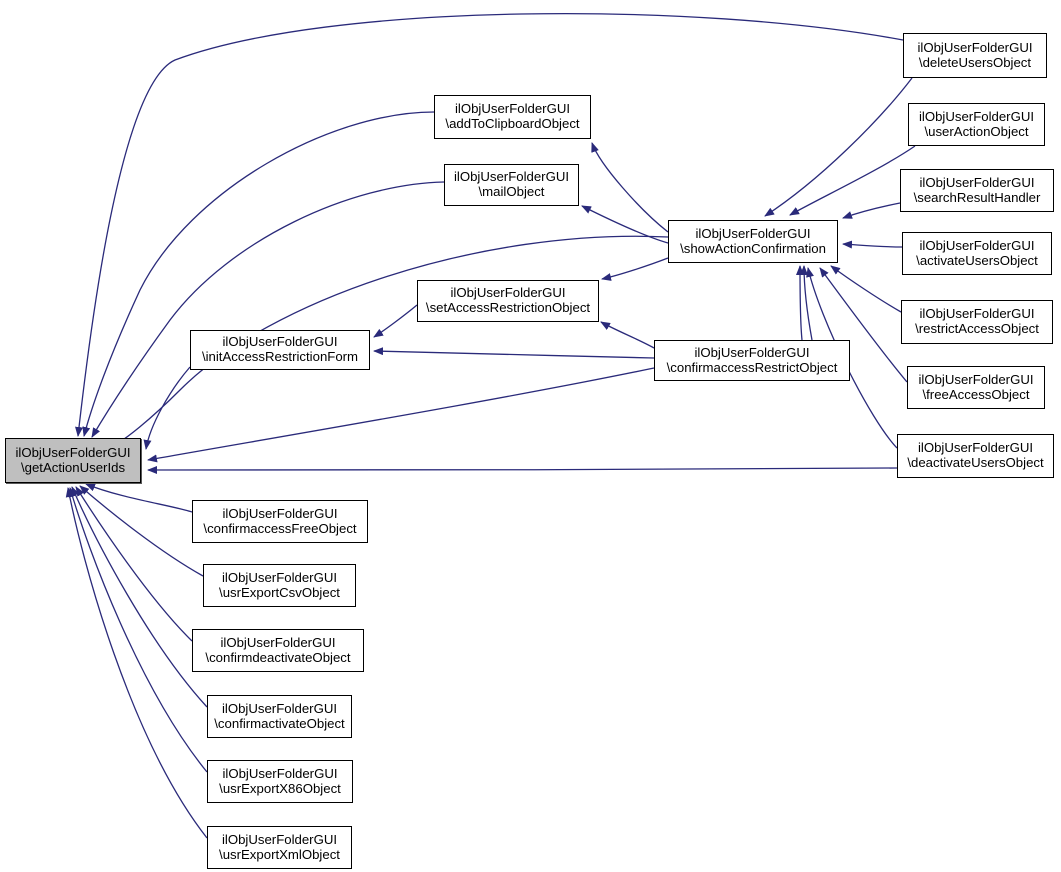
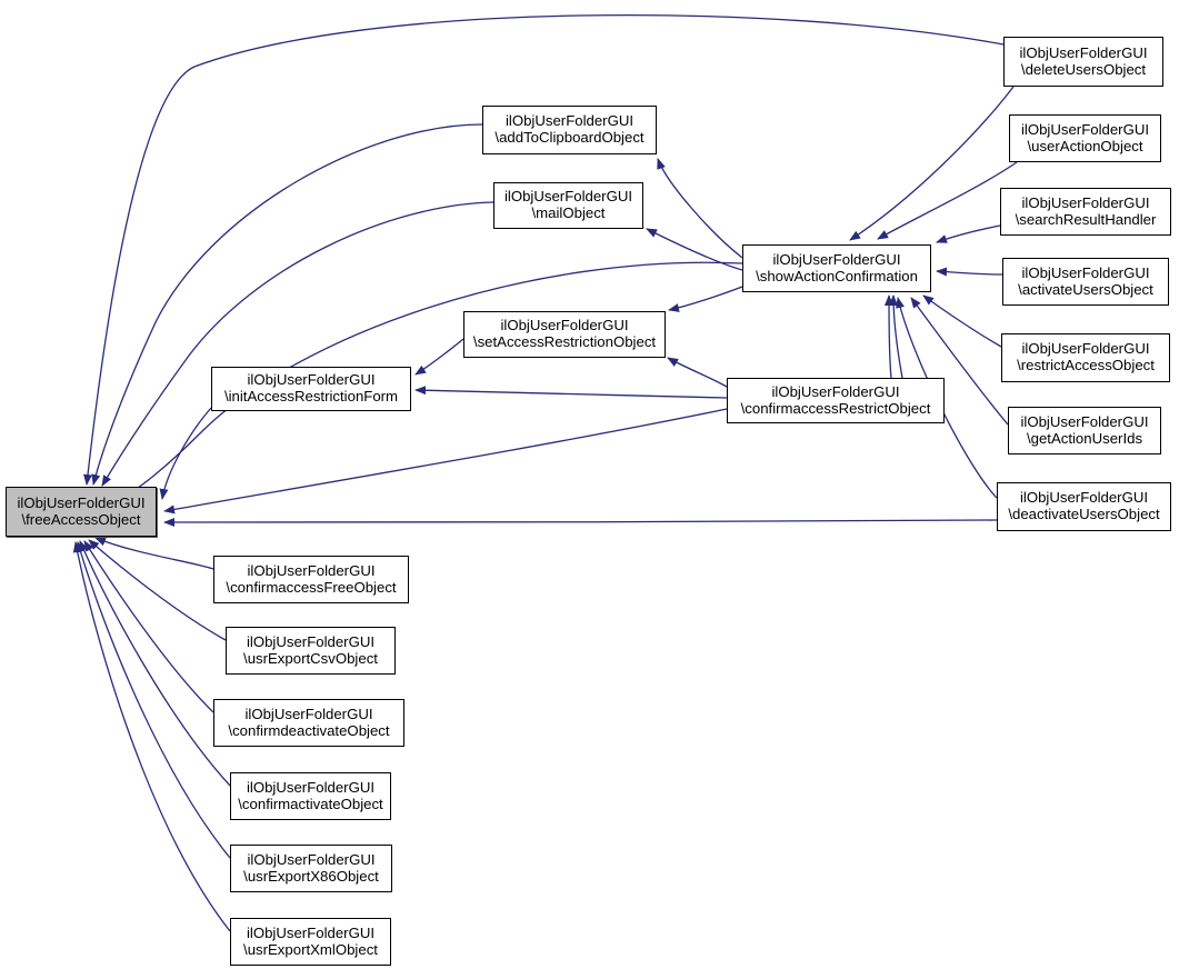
  ilObjUserFolderGUI
- \getActionUserIds
+ \freeAccessObject
  ilObjUserFolderGUI
  \deleteUsersObject
  ilObjUserFolderGUI
  \userActionObject
  ilObjUserFolderGUI
  \searchResultHandler
  ilObjUserFolderGUI
  \activateUsersObject
  ilObjUserFolderGUI
  \restrictAccessObject
  ilObjUserFolderGUI
- \freeAccessObject
+ \getActionUserIds
  ilObjUserFolderGUI
  \deactivateUsersObject
  ilObjUserFolderGUI
  \addToClipboardObject
  ilObjUserFolderGUI
  \mailObject
  ilObjUserFolderGUI
  \showActionConfirmation
  ilObjUserFolderGUI
  \setAccessRestrictionObject
  ilObjUserFolderGUI
  \initAccessRestrictionForm
  ilObjUserFolderGUI
  \confirmaccessRestrictObject
  ilObjUserFolderGUI
  \confirmaccessFreeObject
  ilObjUserFolderGUI
  \usrExportCsvObject
  ilObjUserFolderGUI
  \confirmdeactivateObject
  ilObjUserFolderGUI
  \confirmactivateObject
  ilObjUserFolderGUI
  \usrExportX86Object
  ilObjUserFolderGUI
  \usrExportXmlObject
